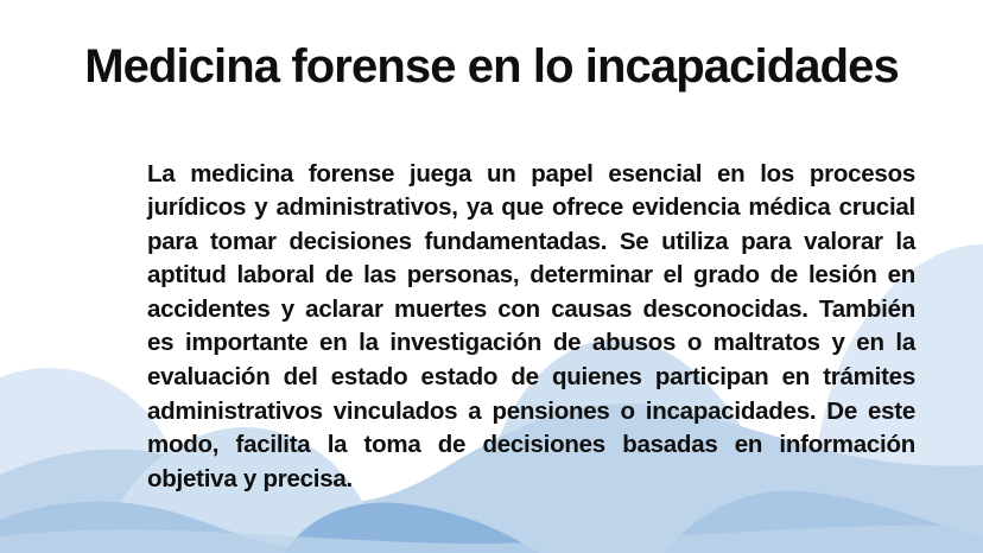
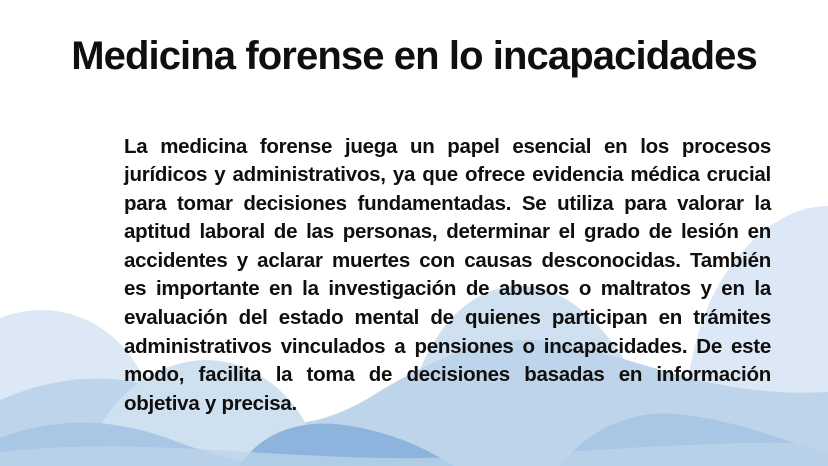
  Medicina forense en lo incapacidades
- La medicina forense juega un papel esencial en los procesos jurídicos y administrativos, ya que ofrece evidencia médica crucial para tomar decisiones fundamentadas. Se utiliza para valorar la aptitud laboral de las personas, determinar el grado de lesión en accidentes y aclarar muertes con causas desconocidas. También es importante en la investigación de abusos o maltratos y en la evaluación del estado estado de quienes participan en trámites administrativos vinculados a pensiones o incapacidades. De este modo, facilita la toma de decisiones basadas en información objetiva y precisa.
+ La medicina forense juega un papel esencial en los procesos jurídicos y administrativos, ya que ofrece evidencia médica crucial para tomar decisiones fundamentadas. Se utiliza para valorar la aptitud laboral de las personas, determinar el grado de lesión en accidentes y aclarar muertes con causas desconocidas. También es importante en la investigación de abusos o maltratos y en la evaluación del estado mental de quienes participan en trámites administrativos vinculados a pensiones o incapacidades. De este modo, facilita la toma de decisiones basadas en información objetiva y precisa.
